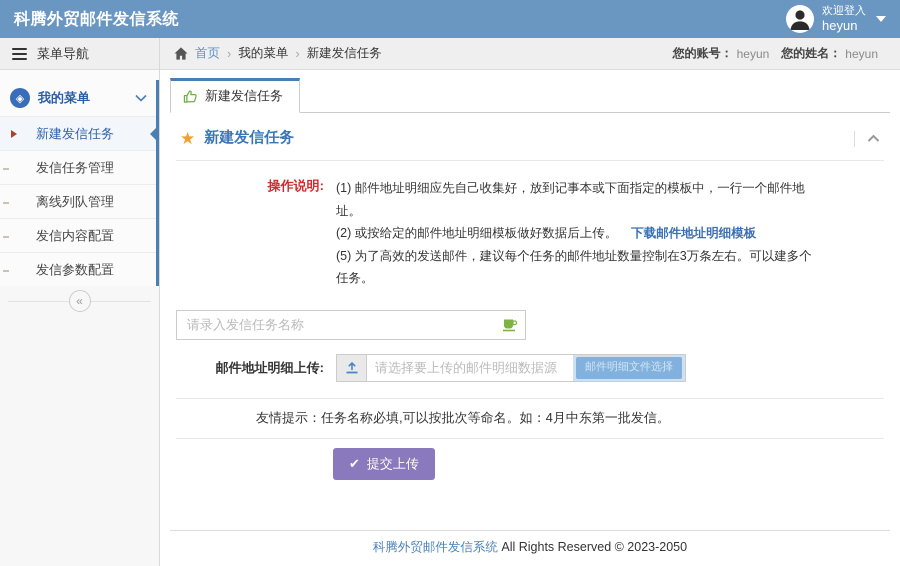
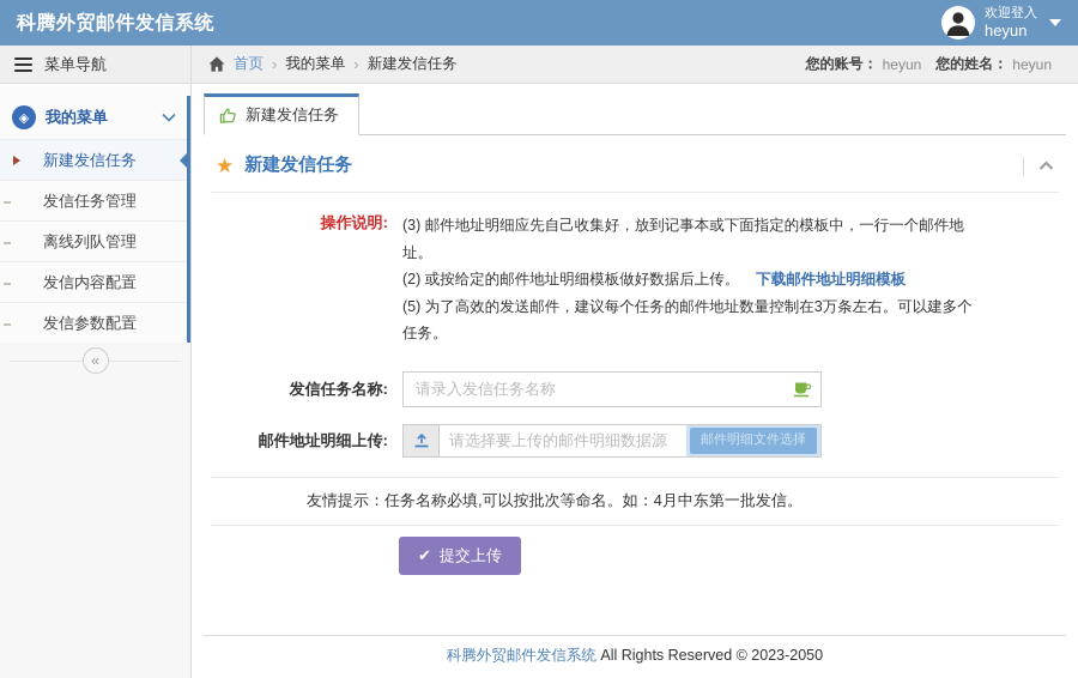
  科腾外贸邮件发信系统
  欢迎登入
  heyun
  菜单导航
  ◈
  我的菜单
  新建发信任务
  发信任务管理
  离线列队管理
  发信内容配置
  发信参数配置
  «
  首页
  ›
  我的菜单
  ›
  新建发信任务
  您的账号：
  heyun
  您的姓名：
  heyun
  新建发信任务
  ★
  新建发信任务
  操作说明:
- (1) 邮件地址明细应先自己收集好，放到记事本或下面指定的模板中，一行一个邮件地址。
+ (3) 邮件地址明细应先自己收集好，放到记事本或下面指定的模板中，一行一个邮件地址。
  (2) 或按给定的邮件地址明细模板做好数据后上传。 下载邮件地址明细模板
  (5) 为了高效的发送邮件，建议每个任务的邮件地址数量控制在3万条左右。可以建多个任务。
+ 发信任务名称:
  请录入发信任务名称
  邮件地址明细上传:
  请选择要上传的邮件明细数据源
  邮件明细文件选择
  友情提示：任务名称必填,可以按批次等命名。如：4月中东第一批发信。
  ✔
  提交上传
  科腾外贸邮件发信系统 All Rights Reserved © 2023-2050
